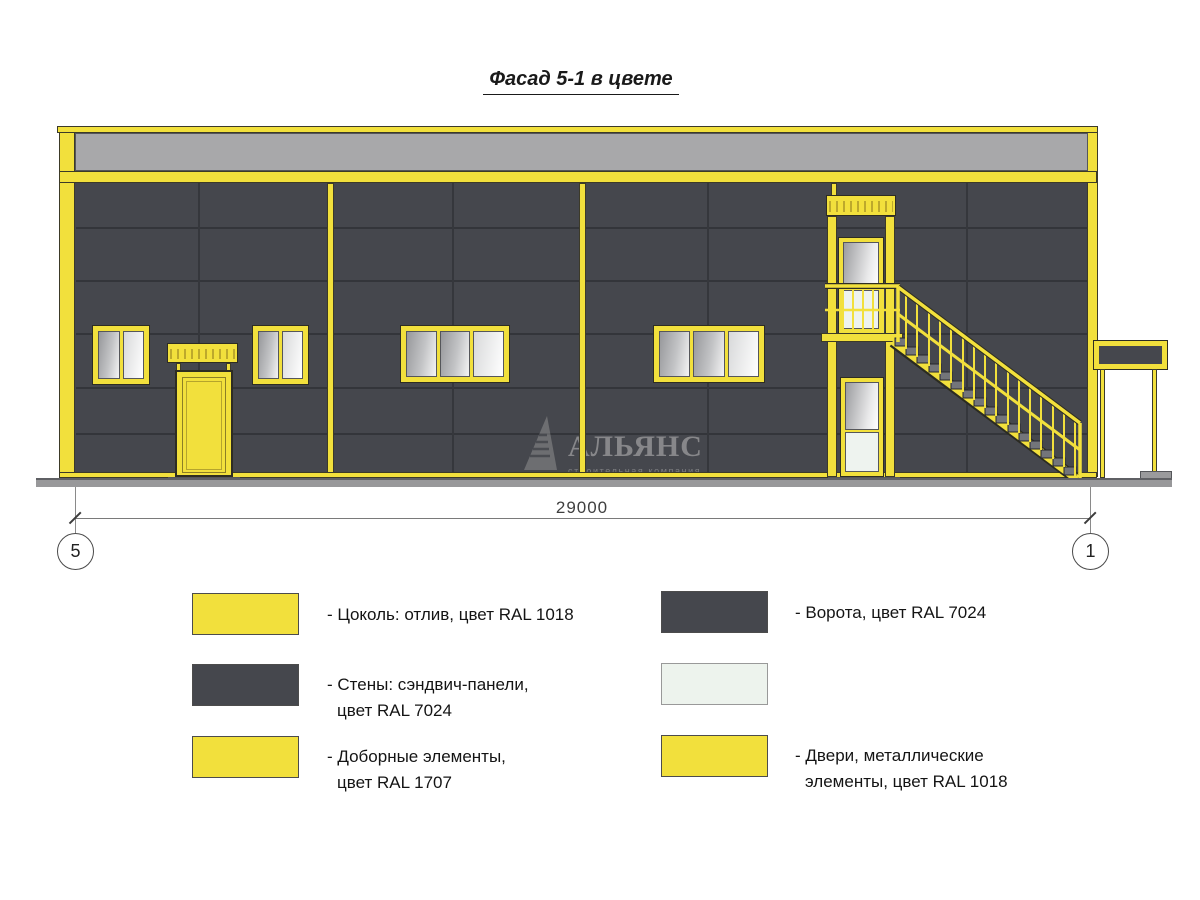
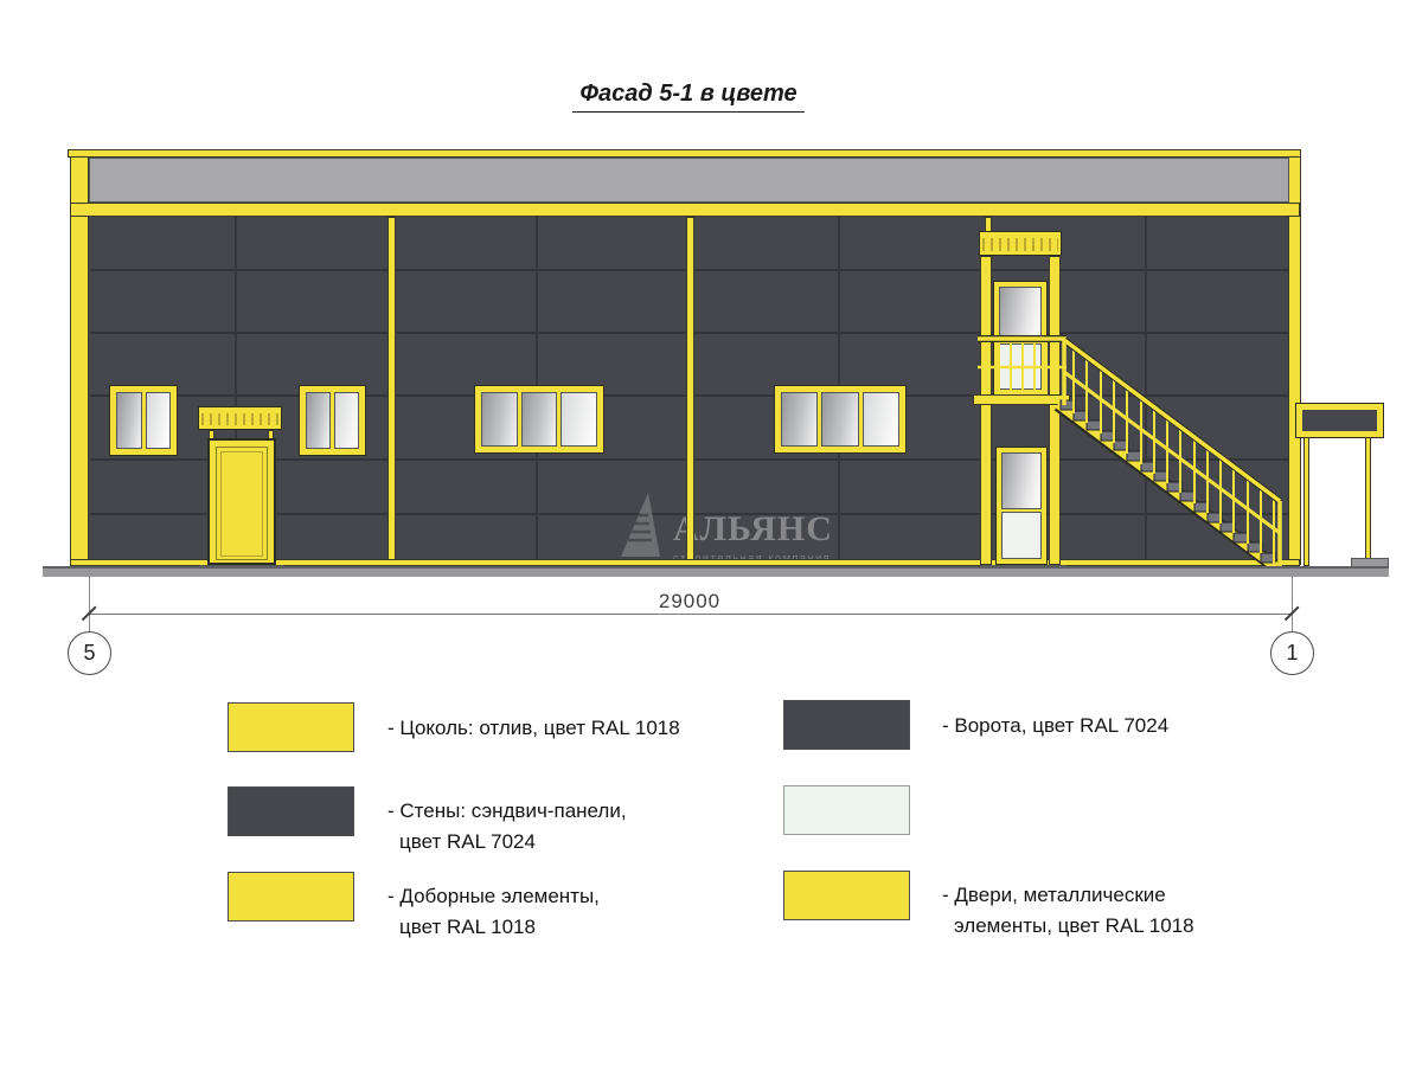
  Фасад 5-1 в цвете
  ЛЬЯНС
  стоительная компания
  29000
  5
  1
  - Цоколь: отлив, цвет RAL 1018
  - Стены: сэндвич-панели,
  цвет RAL 7024
  - Доборные элементы,
- цвет RAL 1707
+ цвет RAL 1018
  - Ворота, цвет RAL 7024
  - Двери, металлические
  элементы, цвет RAL 1018
